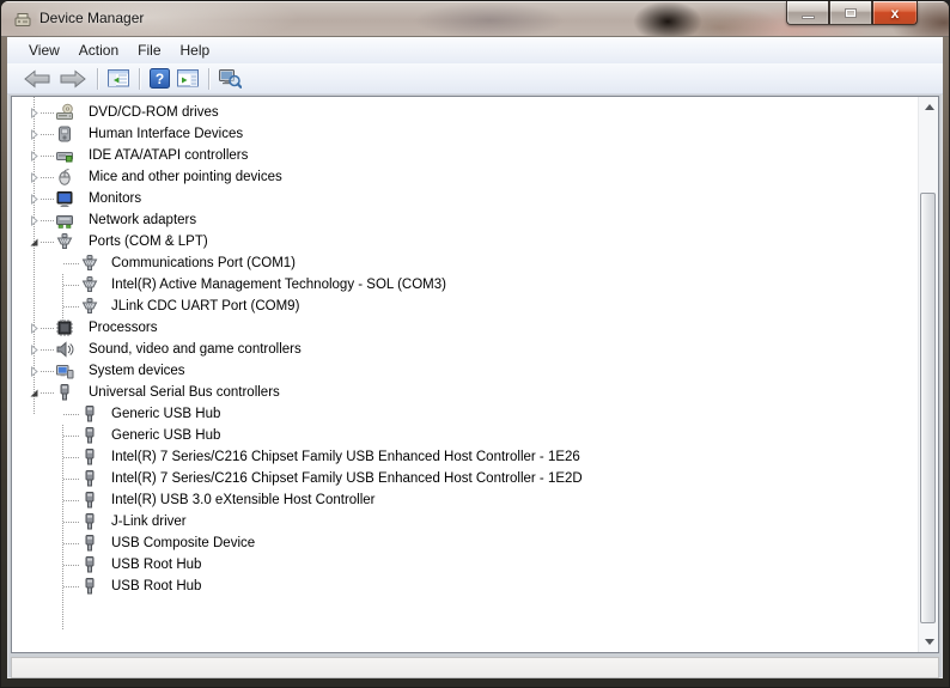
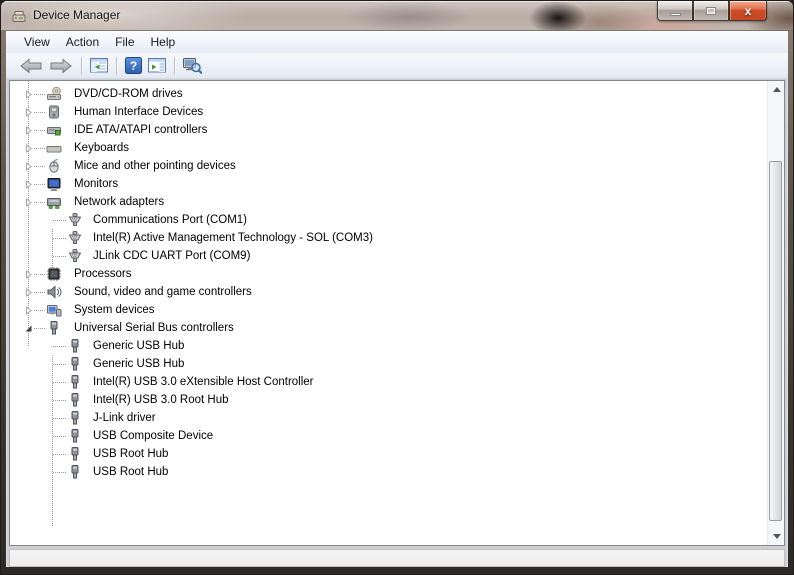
  Device Manager
  x
  View
  Action
  File
  Help
  ?
  DVD/CD-ROM drives
  Human Interface Devices
  IDE ATA/ATAPI controllers
+ Keyboards
  Mice and other pointing devices
  Monitors
  Network adapters
- Ports (COM & LPT)
  Communications Port (COM1)
  Intel(R) Active Management Technology - SOL (COM3)
  JLink CDC UART Port (COM9)
  Processors
  Sound, video and game controllers
  System devices
  Universal Serial Bus controllers
  Generic USB Hub
  Generic USB Hub
- Intel(R) 7 Series/C216 Chipset Family USB Enhanced Host Controller - 1E26
- Intel(R) 7 Series/C216 Chipset Family USB Enhanced Host Controller - 1E2D
  Intel(R) USB 3.0 eXtensible Host Controller
+ Intel(R) USB 3.0 Root Hub
  J-Link driver
  USB Composite Device
  USB Root Hub
  USB Root Hub
